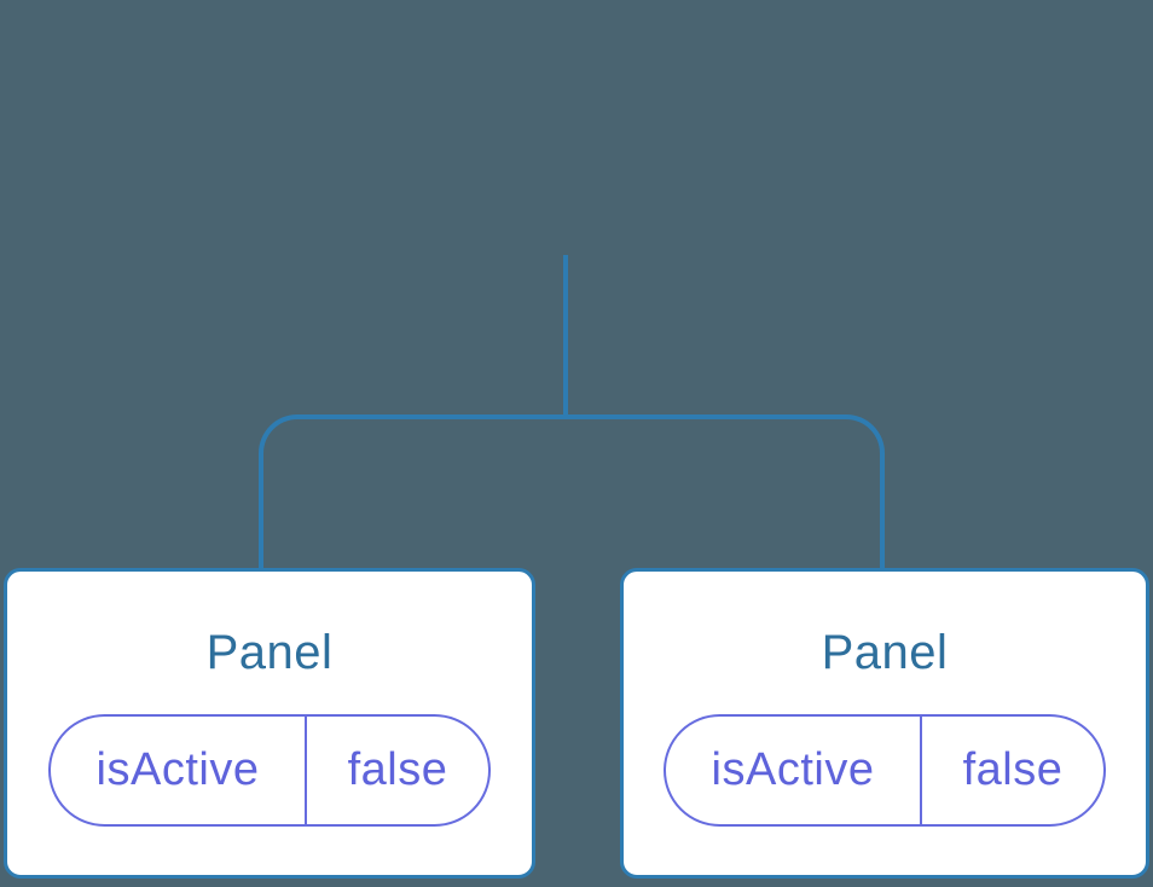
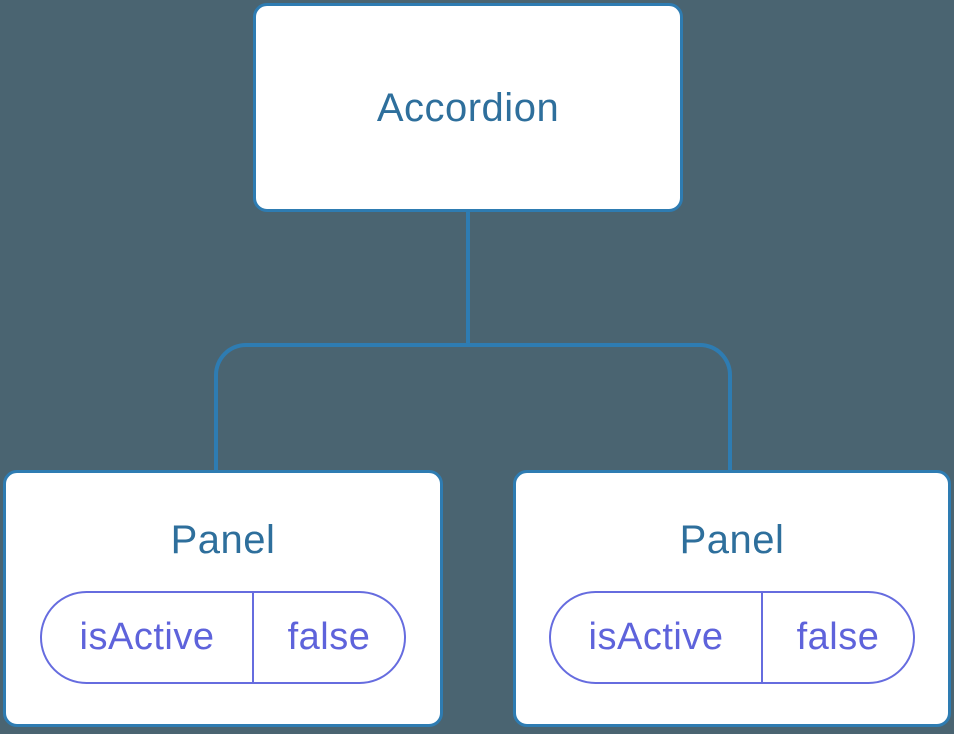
+ Accordion
  Panel
  isActive
  false
  Panel
  isActive
  false
